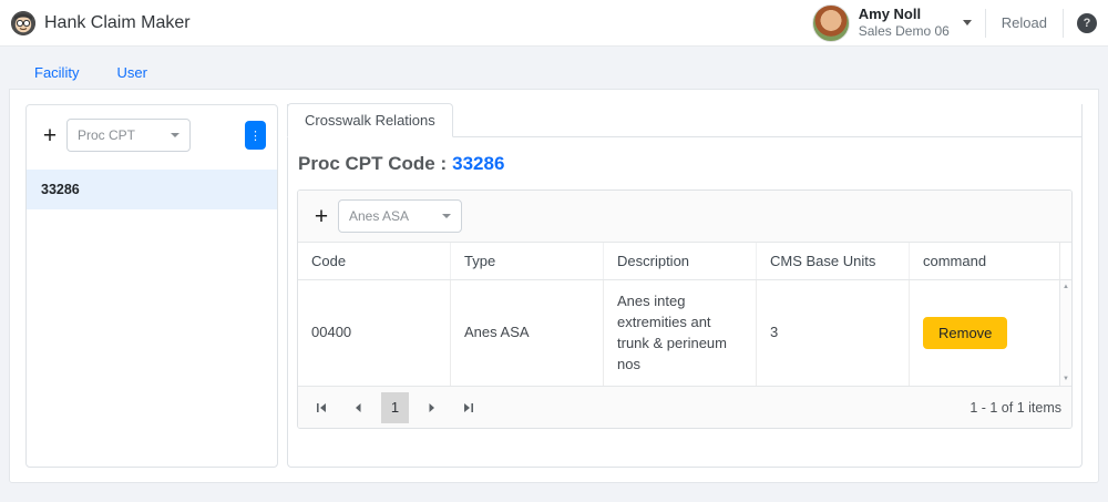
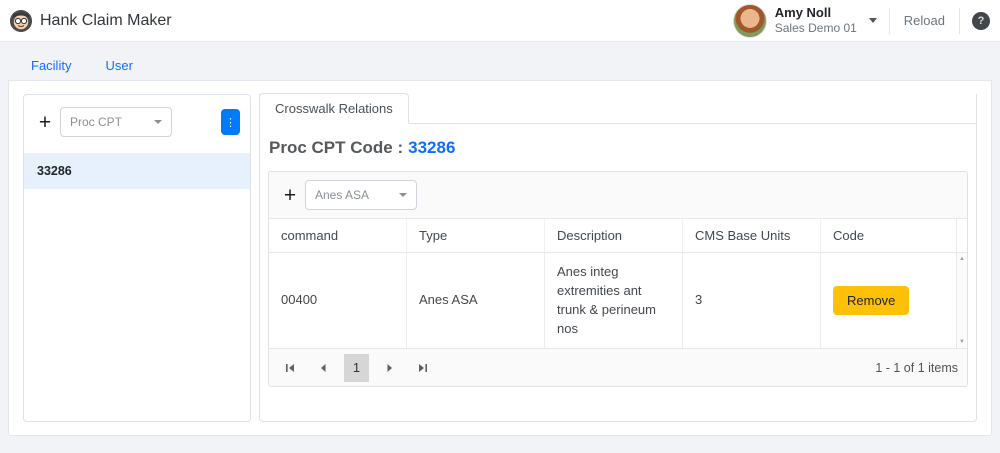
  Hank Claim Maker
  Amy Noll
- Sales Demo 06
+ Sales Demo 01
  Reload
  ?
  Facility
  User
  +
  Proc CPT
  ⋮
  33286
  Crosswalk Relations
  Proc CPT Code : 33286
  +
  Anes ASA
- Code
+ command
  Type
  Description
  CMS Base Units
- command
+ Code
  00400
  Anes ASA
  Anes integ extremities ant trunk & perineum nos
  3
  Remove
  1
  1 - 1 of 1 items
